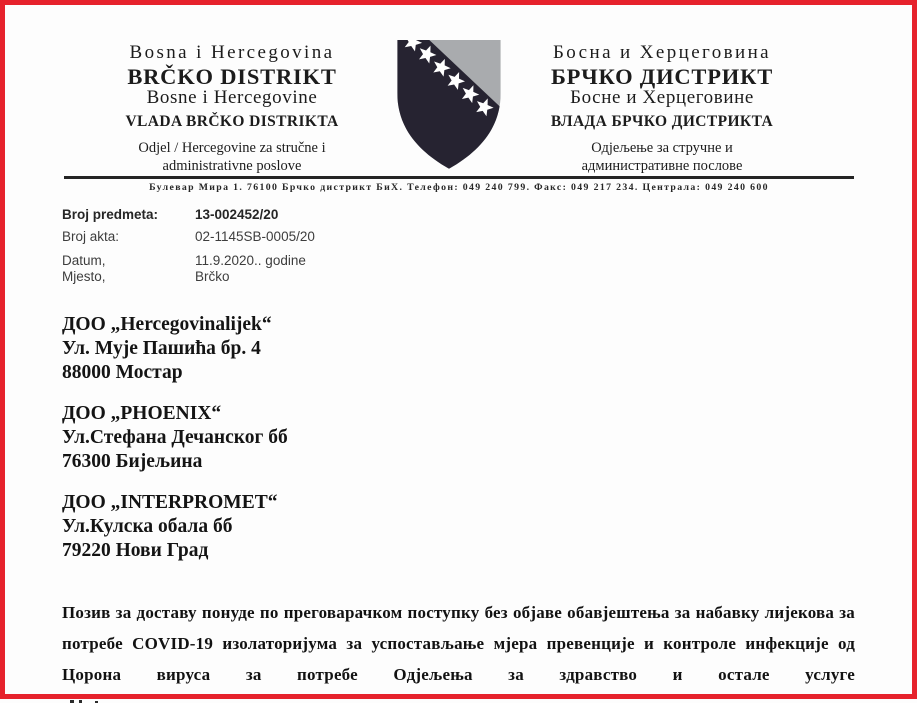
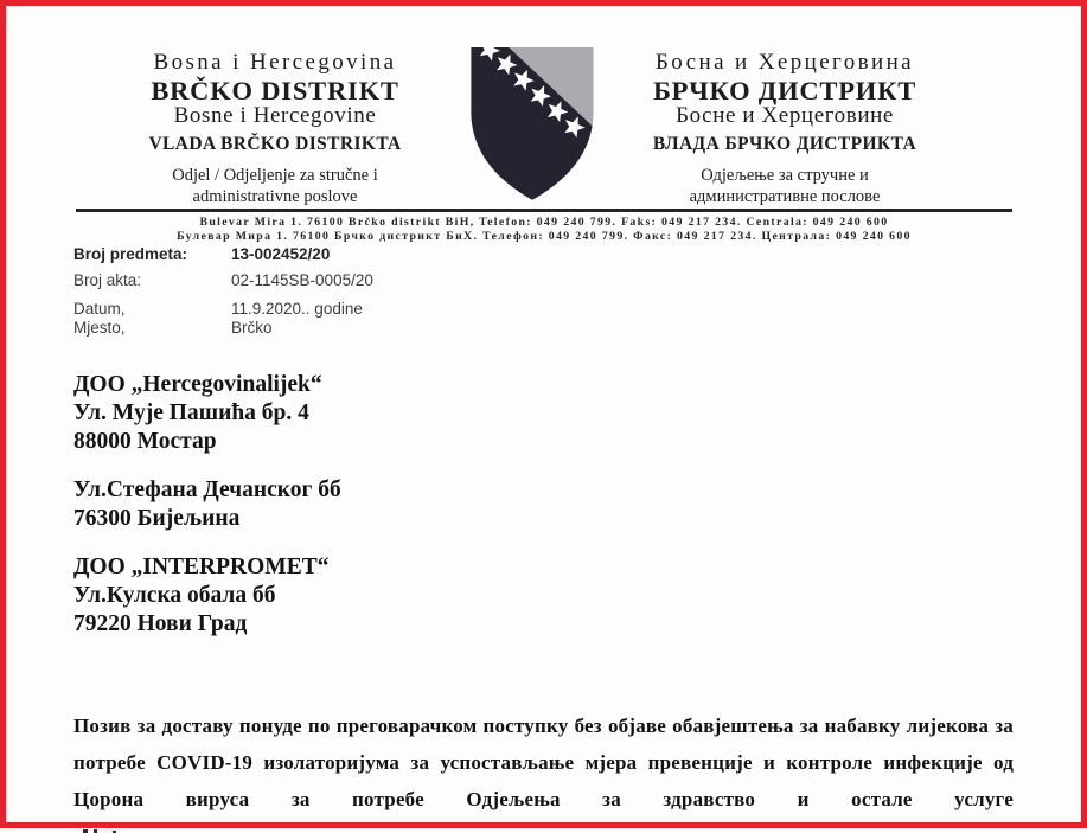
  Bosna i Hercegovina
  BRČKO DISTRIKT
  Bosne i Hercegovine
  VLADA BRČKO DISTRIKTA
- Odjel / Hercegovine za stručne i
+ Odjel / Odjeljenje za stručne i
  administrativne poslove
  Босна и Херцеговина
  БРЧКО ДИСТРИКТ
  Босне и Херцеговине
  ВЛАДА БРЧКО ДИСТРИКТА
  Одјељење за стручне и
  административне послове
+ Bulevar Mira 1. 76100 Brčko distrikt BiH, Telefon: 049 240 799. Faks: 049 217 234. Centrala: 049 240 600
  Булевар Мира 1. 76100 Брчко дистрикт БиХ. Телефон: 049 240 799. Факс: 049 217 234. Централа: 049 240 600
  Broj predmeta:
  13-002452/20
  Broj akta:
  02-1145SB-0005/20
  Datum,
  11.9.2020.. godine
  Mjesto,
  Brčko
  ДОО „Hercegovinalijek“
  Ул. Мује Пашића бр. 4
  88000 Мостар
- ДОО „PHOENIX“
  Ул.Стефана Дечанског бб
  76300 Бијељина
  ДОО „INTERPROMET“
  Ул.Кулска обала бб
  79220 Нови Град
  Позив за доставу понуде по преговарачком поступку без објаве обавјештења за набавку лијекова за потребе COVID-19 изолаторијума за успостављање мјера превенције и контроле инфекције од Цорона вируса за потребе Одјељења за здравство и остале услуге
